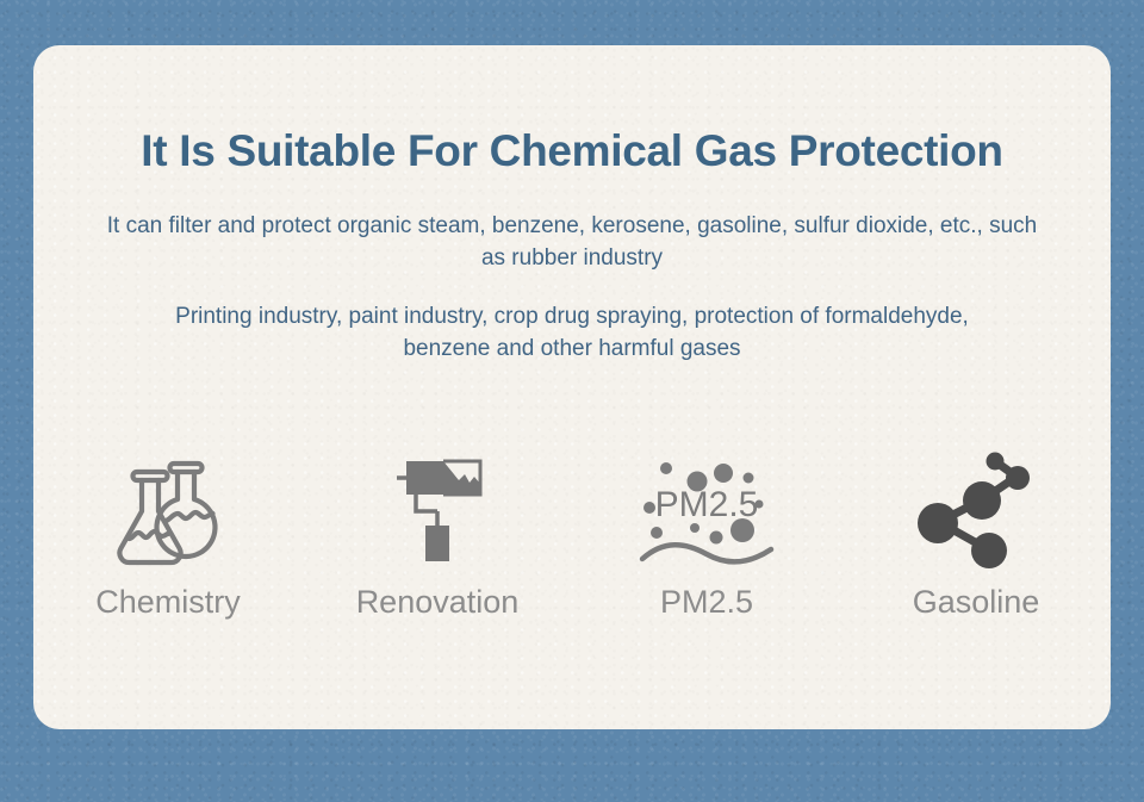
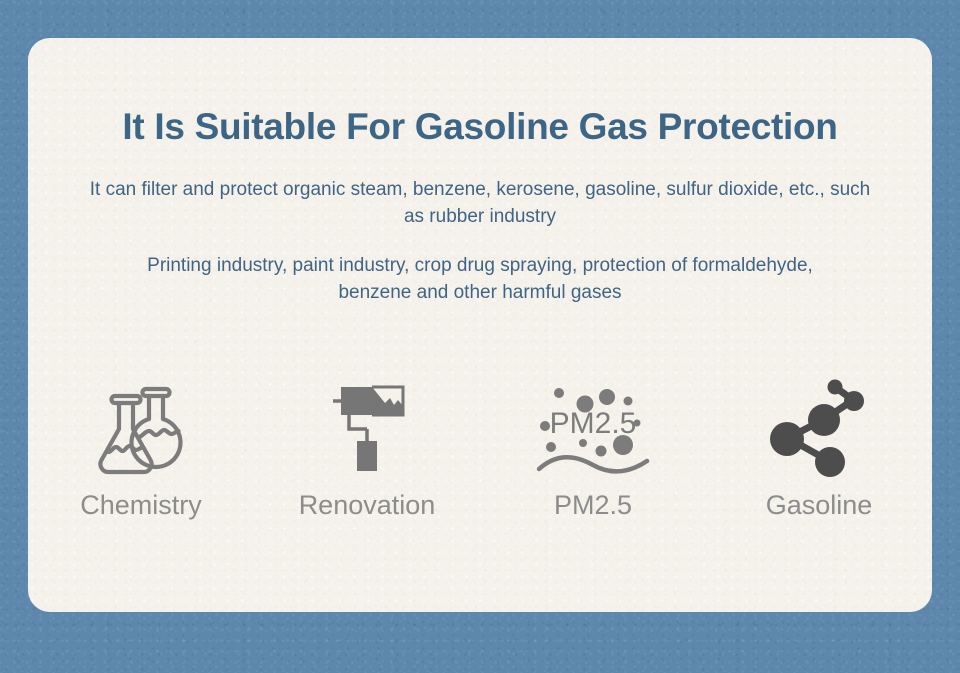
- It Is Suitable For Chemical Gas Protection
+ It Is Suitable For Gasoline Gas Protection
  It can filter and protect organic steam, benzene, kerosene, gasoline, sulfur dioxide, etc., such as rubber industry
  Printing industry, paint industry, crop drug spraying, protection of formaldehyde, benzene and other harmful gases
  Chemistry
  Renovation
  PM2.5
  PM2.5
  Gasoline
